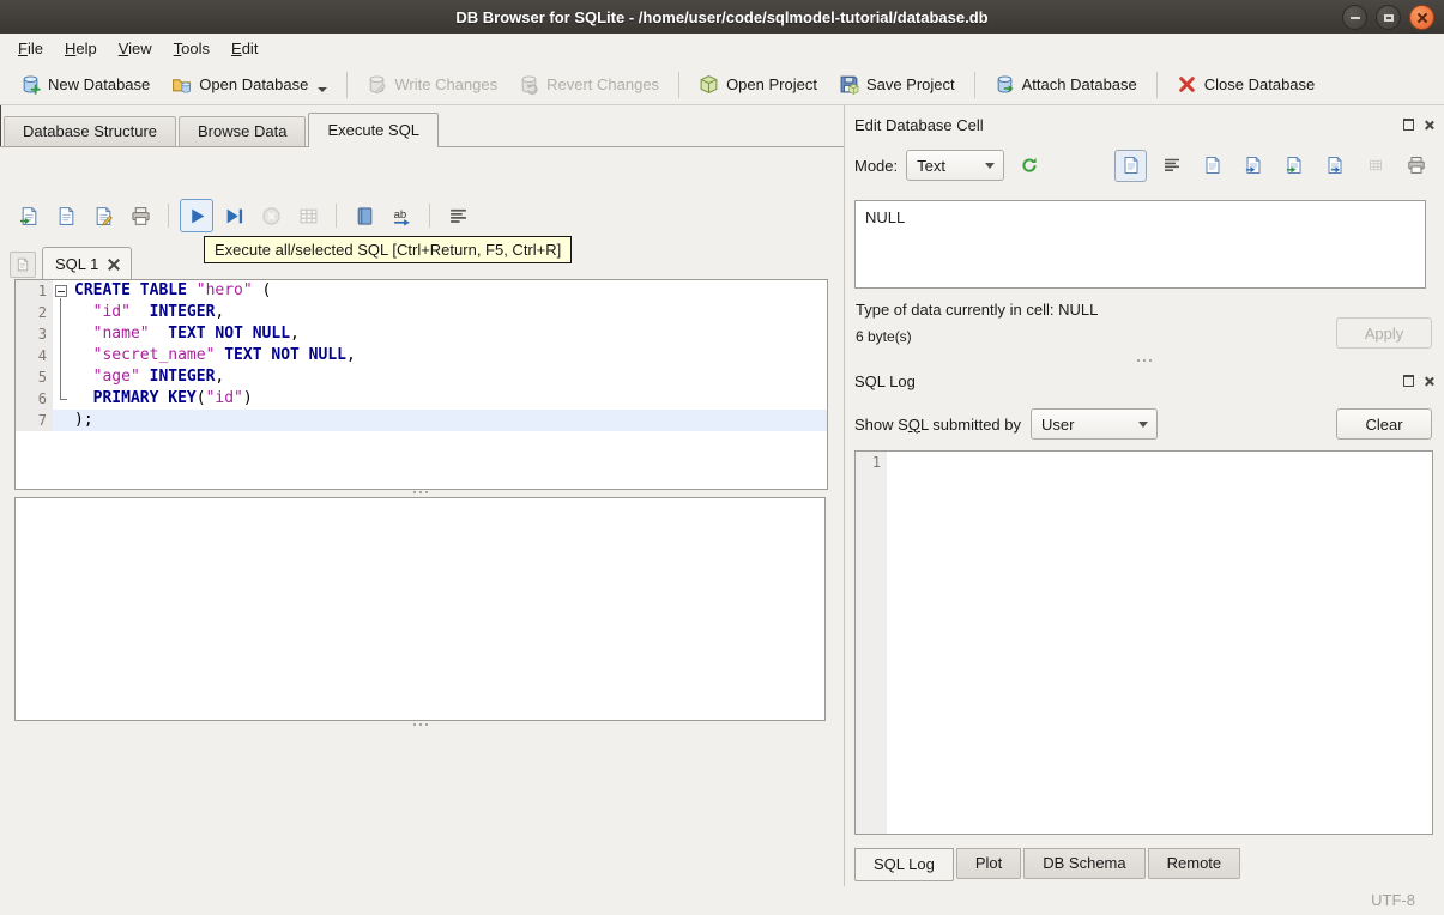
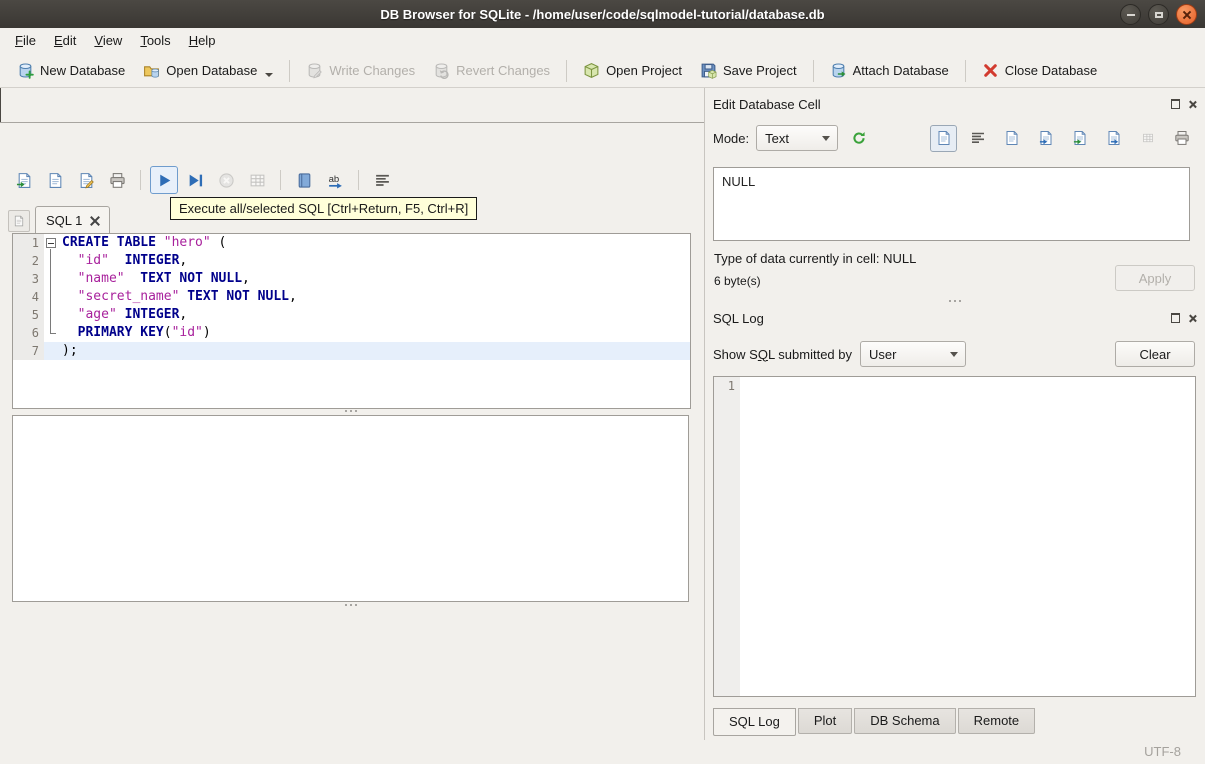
  DB Browser for SQLite - /home/user/code/sqlmodel-tutorial/database.db
  File
- Help
+ Edit
  View
  Tools
- Edit
+ Help
  New Database
  Open Database
  Write Changes
  Revert Changes
  Open Project
  Save Project
  Attach Database
  Close Database
- Database Structure
- Browse Data
- Execute SQL
  Execute all/selected SQL [Ctrl+Return, F5, Ctrl+R]
  SQL 1
  1
  CREATE TABLE "hero" (
  2
  "id" INTEGER,
  3
  "name" TEXT NOT NULL,
  4
  "secret_name" TEXT NOT NULL,
  5
  "age" INTEGER,
  6
  PRIMARY KEY("id")
  7
  );
  Edit Database Cell
  Mode:
  Text
  NULL
  Type of data currently in cell: NULL
  6 byte(s)
  Apply
  SQL Log
  Show SQL submitted by
  User
  Clear
  1
  SQL Log
  Plot
  DB Schema
  Remote
  UTF-8
